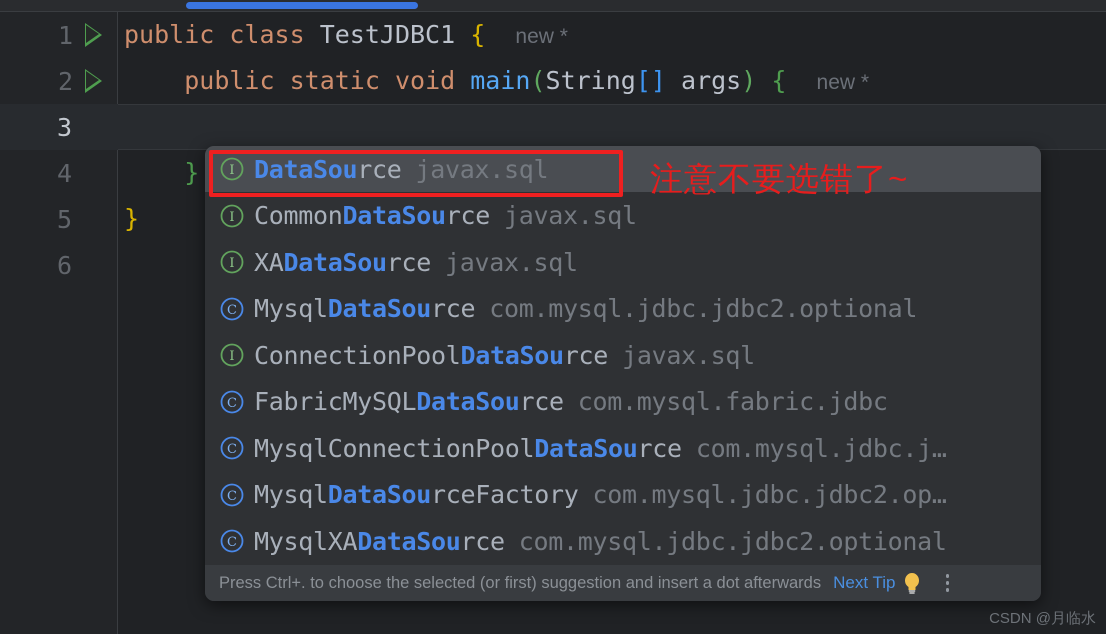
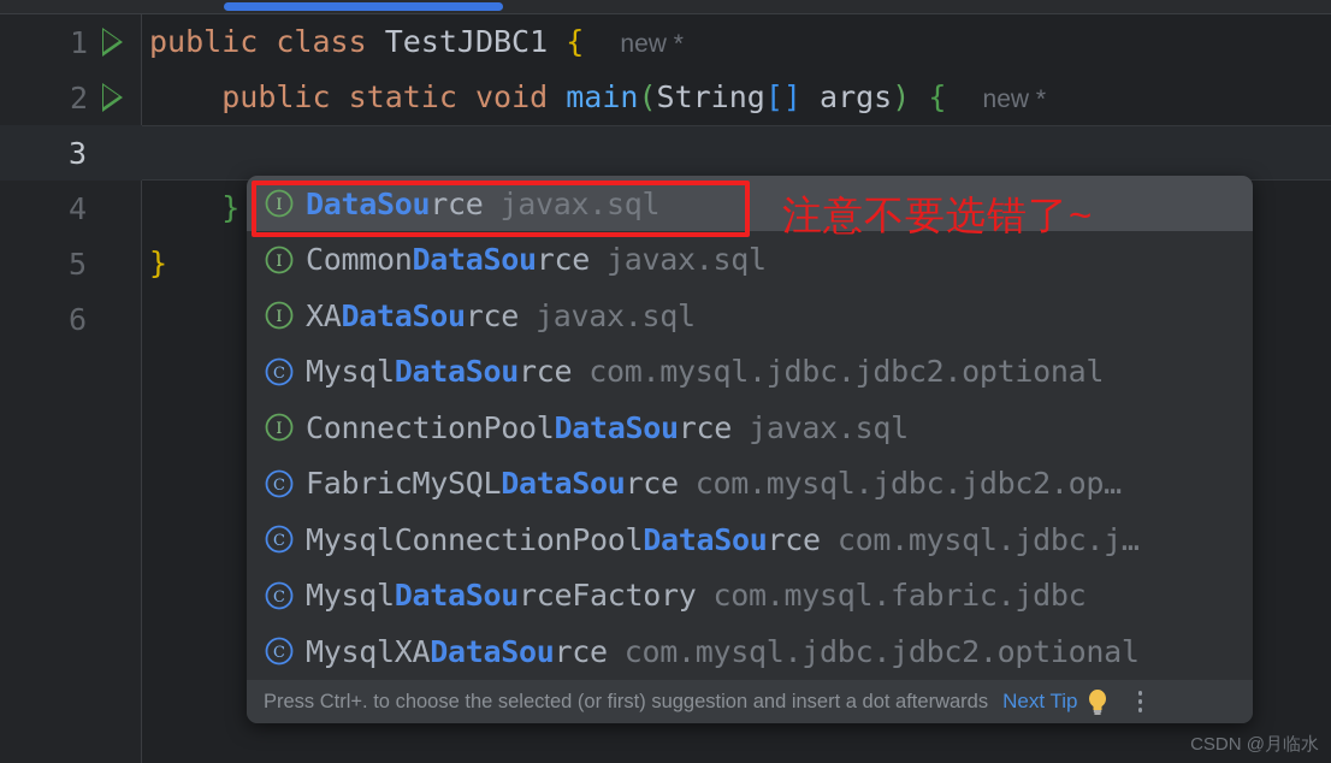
  1
  2
  3
  4
  5
  6
  public class TestJDBC1 { new *
  public static void main(String[] args) { new *
  }
  }
  I
  DataSource
  javax.sql
  I
  CommonDataSource
  javax.sql
  I
  XADataSource
  javax.sql
  C
  MysqlDataSource
  com.mysql.jdbc.jdbc2.optional
  I
  ConnectionPoolDataSource
  javax.sql
  C
  FabricMySQLDataSource
- com.mysql.fabric.jdbc
+ com.mysql.jdbc.jdbc2.op…
  C
  MysqlConnectionPoolDataSource
  com.mysql.jdbc.j…
  C
  MysqlDataSourceFactory
- com.mysql.jdbc.jdbc2.op…
+ com.mysql.fabric.jdbc
  C
  MysqlXADataSource
  com.mysql.jdbc.jdbc2.optional
  Press Ctrl+. to choose the selected (or first) suggestion and insert a dot afterwards
  Next Tip
  注意不要选错了~
  CSDN @月临水
